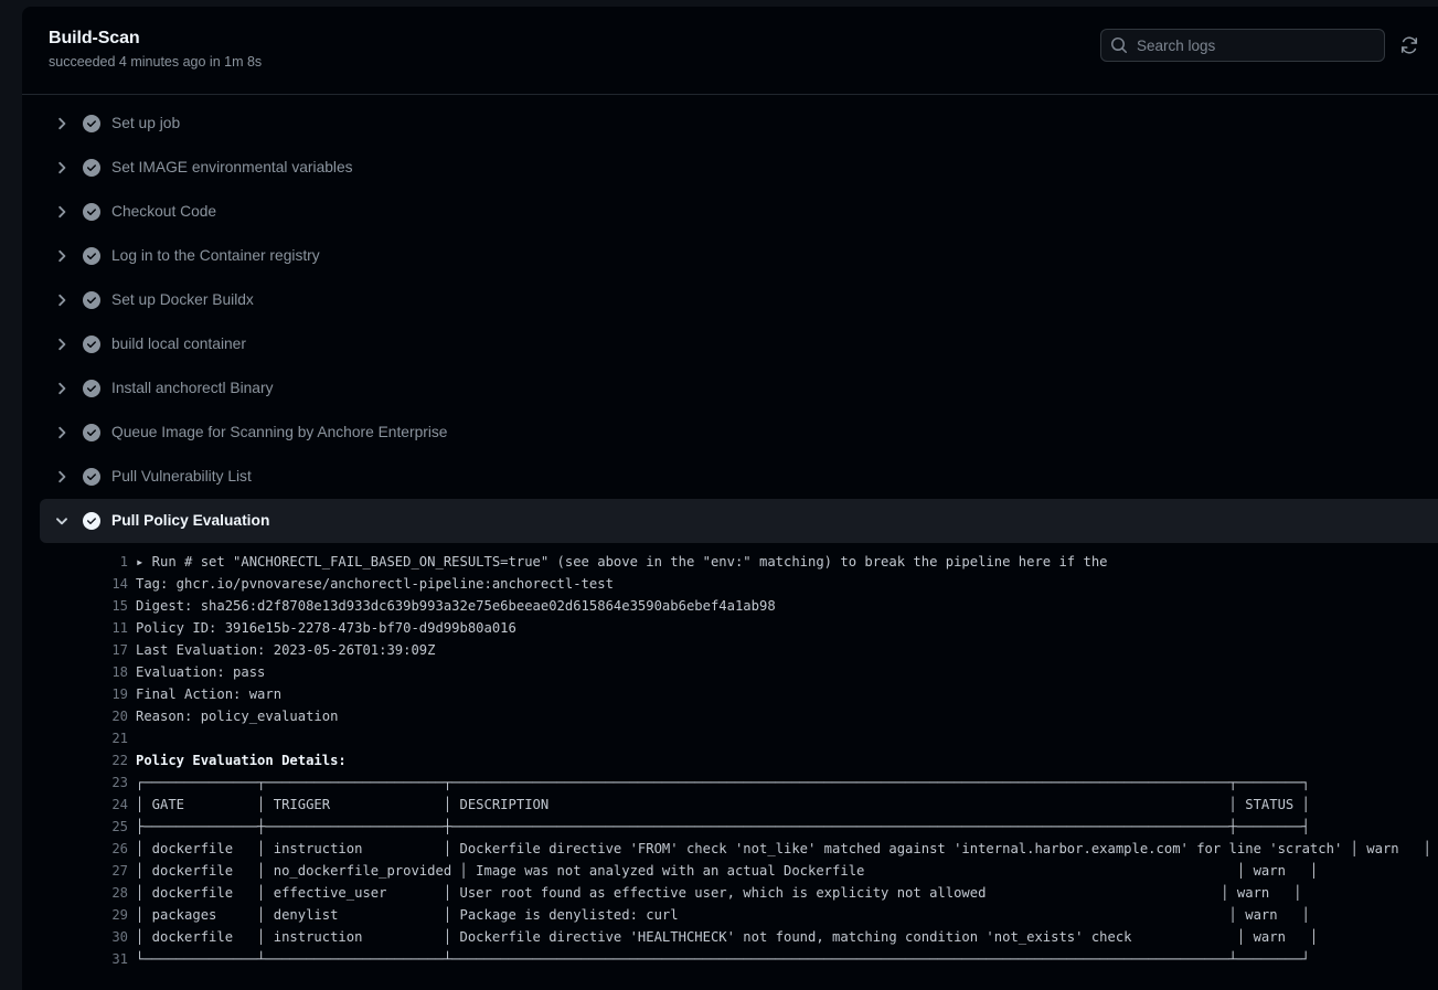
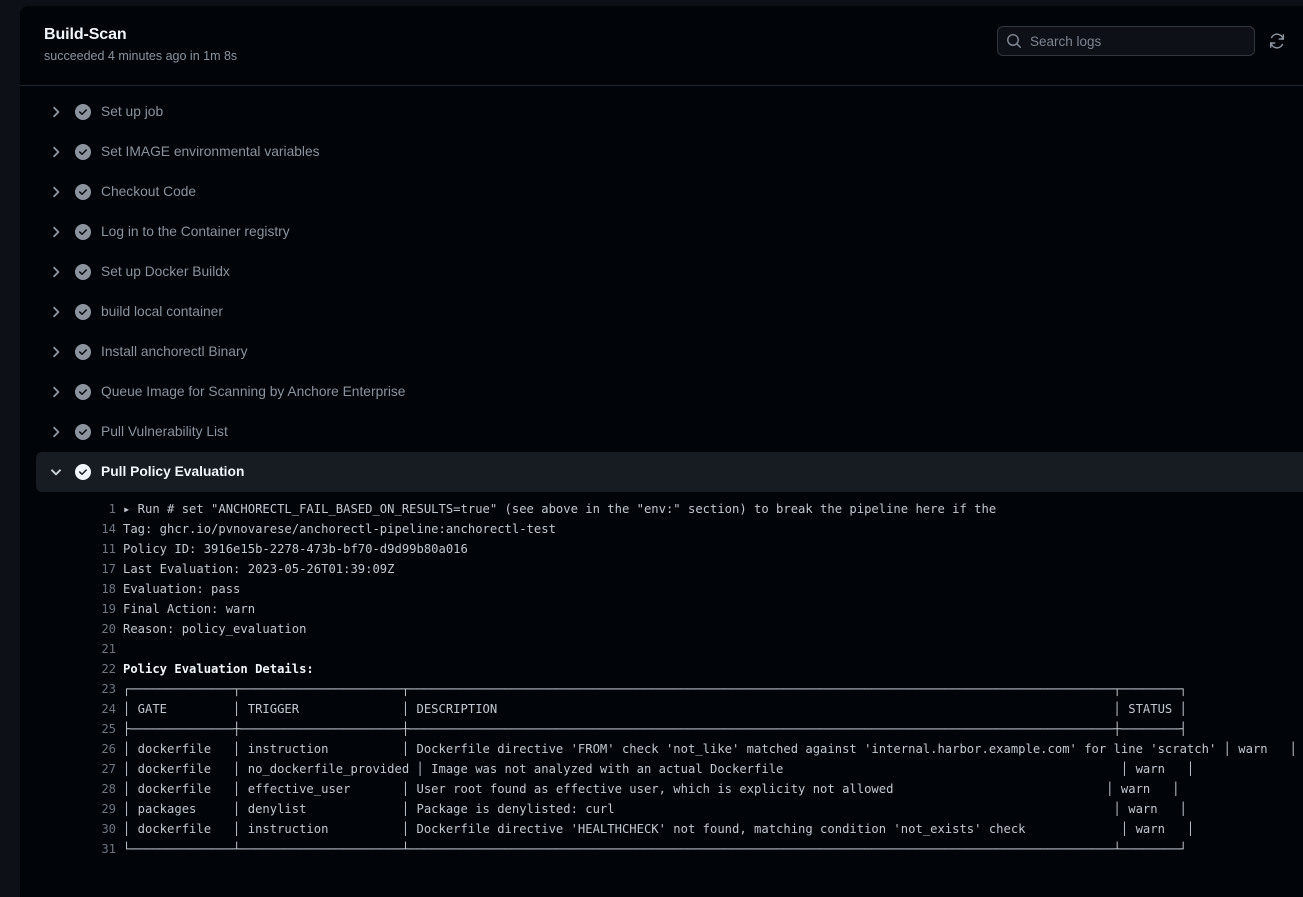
  Build-Scan
  succeeded 4 minutes ago in 1m 8s
  Search logs
  Set up job
  Set IMAGE environmental variables
  Checkout Code
  Log in to the Container registry
  Set up Docker Buildx
  build local container
  Install anchorectl Binary
  Queue Image for Scanning by Anchore Enterprise
  Pull Vulnerability List
  Pull Policy Evaluation
  1
- ▸ Run # set "ANCHORECTL_FAIL_BASED_ON_RESULTS=true" (see above in the "env:" matching) to break the pipeline here if the
+ ▸ Run # set "ANCHORECTL_FAIL_BASED_ON_RESULTS=true" (see above in the "env:" section) to break the pipeline here if the
  14
  Tag: ghcr.io/pvnovarese/anchorectl-pipeline:anchorectl-test
- 15
- Digest: sha256:d2f8708e13d933dc639b993a32e75e6beeae02d615864e3590ab6ebef4a1ab98
  11
  Policy ID: 3916e15b-2278-473b-bf70-d9d99b80a016
  17
  Last Evaluation: 2023-05-26T01:39:09Z
  18
  Evaluation: pass
  19
  Final Action: warn
  20
  Reason: policy_evaluation
  21
  22
  Policy Evaluation Details:
  23
  ┌──────────────┬──────────────────────┬────────────────────────────────────────────────────────────────────────────────────────────────┬────────┐
  24
  │ GATE │ TRIGGER │ DESCRIPTION │ STATUS │
  25
  ├──────────────┼──────────────────────┼────────────────────────────────────────────────────────────────────────────────────────────────┼────────┤
  26
  │ dockerfile │ instruction │ Dockerfile directive 'FROM' check 'not_like' matched against 'internal.harbor.example.com' for line 'scratch' │ warn │
  27
  │ dockerfile │ no_dockerfile_provided │ Image was not analyzed with an actual Dockerfile │ warn │
  28
  │ dockerfile │ effective_user │ User root found as effective user, which is explicity not allowed │ warn │
  29
  │ packages │ denylist │ Package is denylisted: curl │ warn │
  30
  │ dockerfile │ instruction │ Dockerfile directive 'HEALTHCHECK' not found, matching condition 'not_exists' check │ warn │
  31
  └──────────────┴──────────────────────┴────────────────────────────────────────────────────────────────────────────────────────────────┴────────┘
